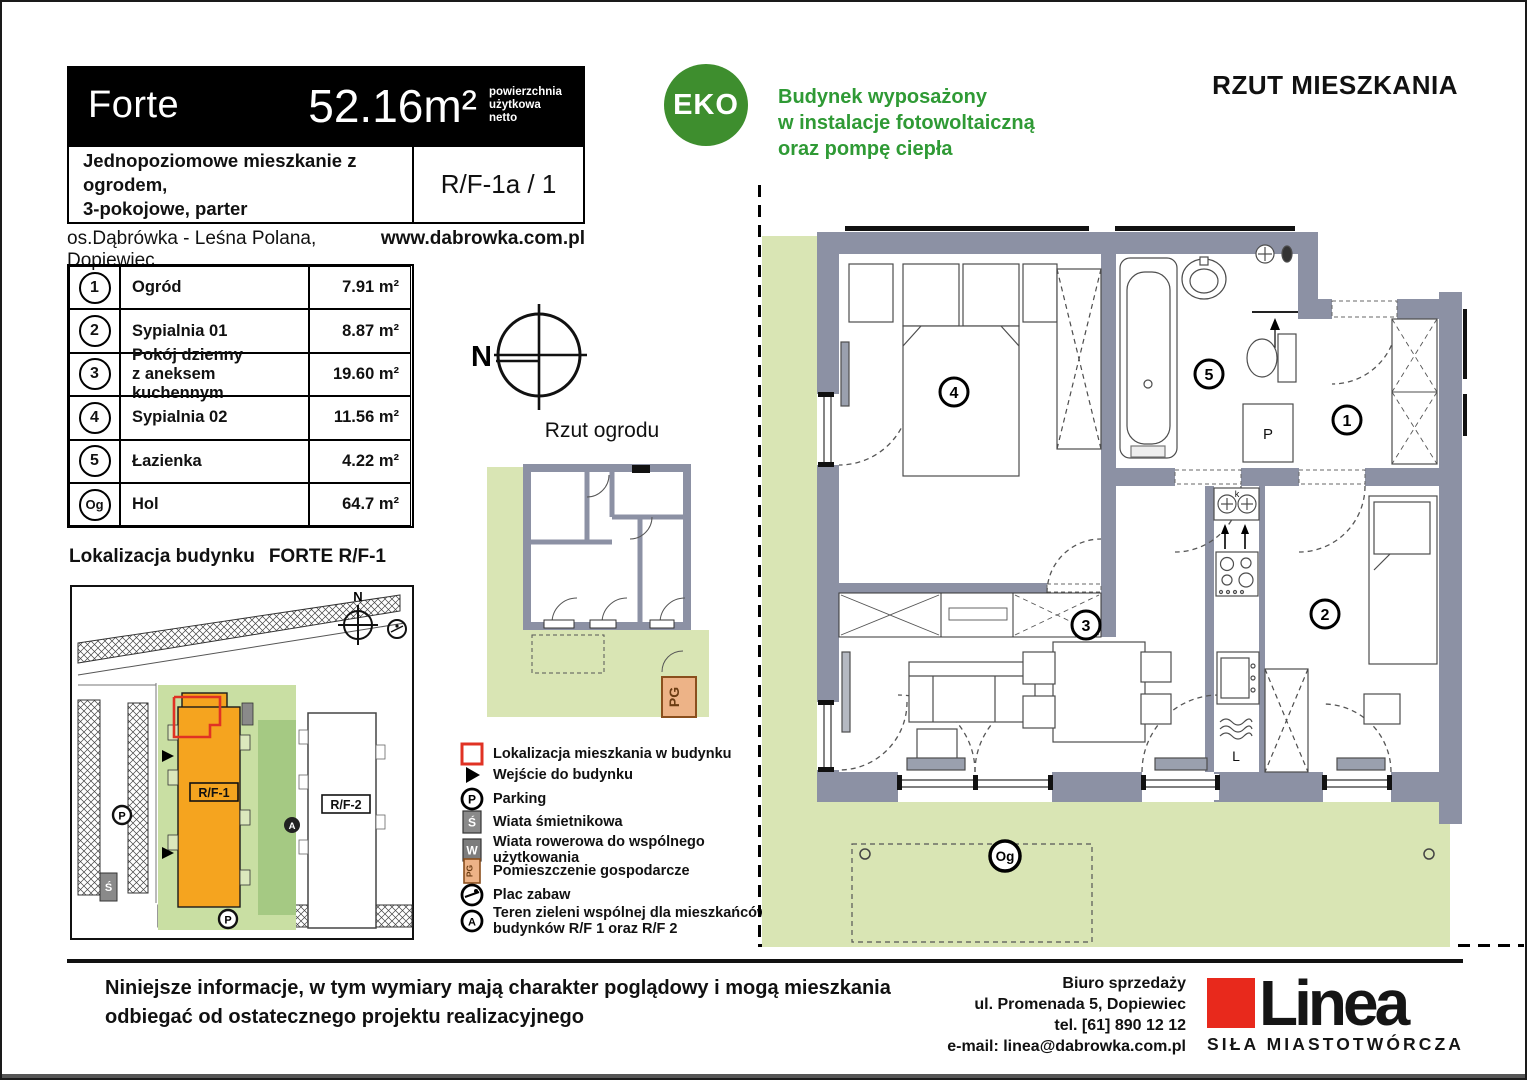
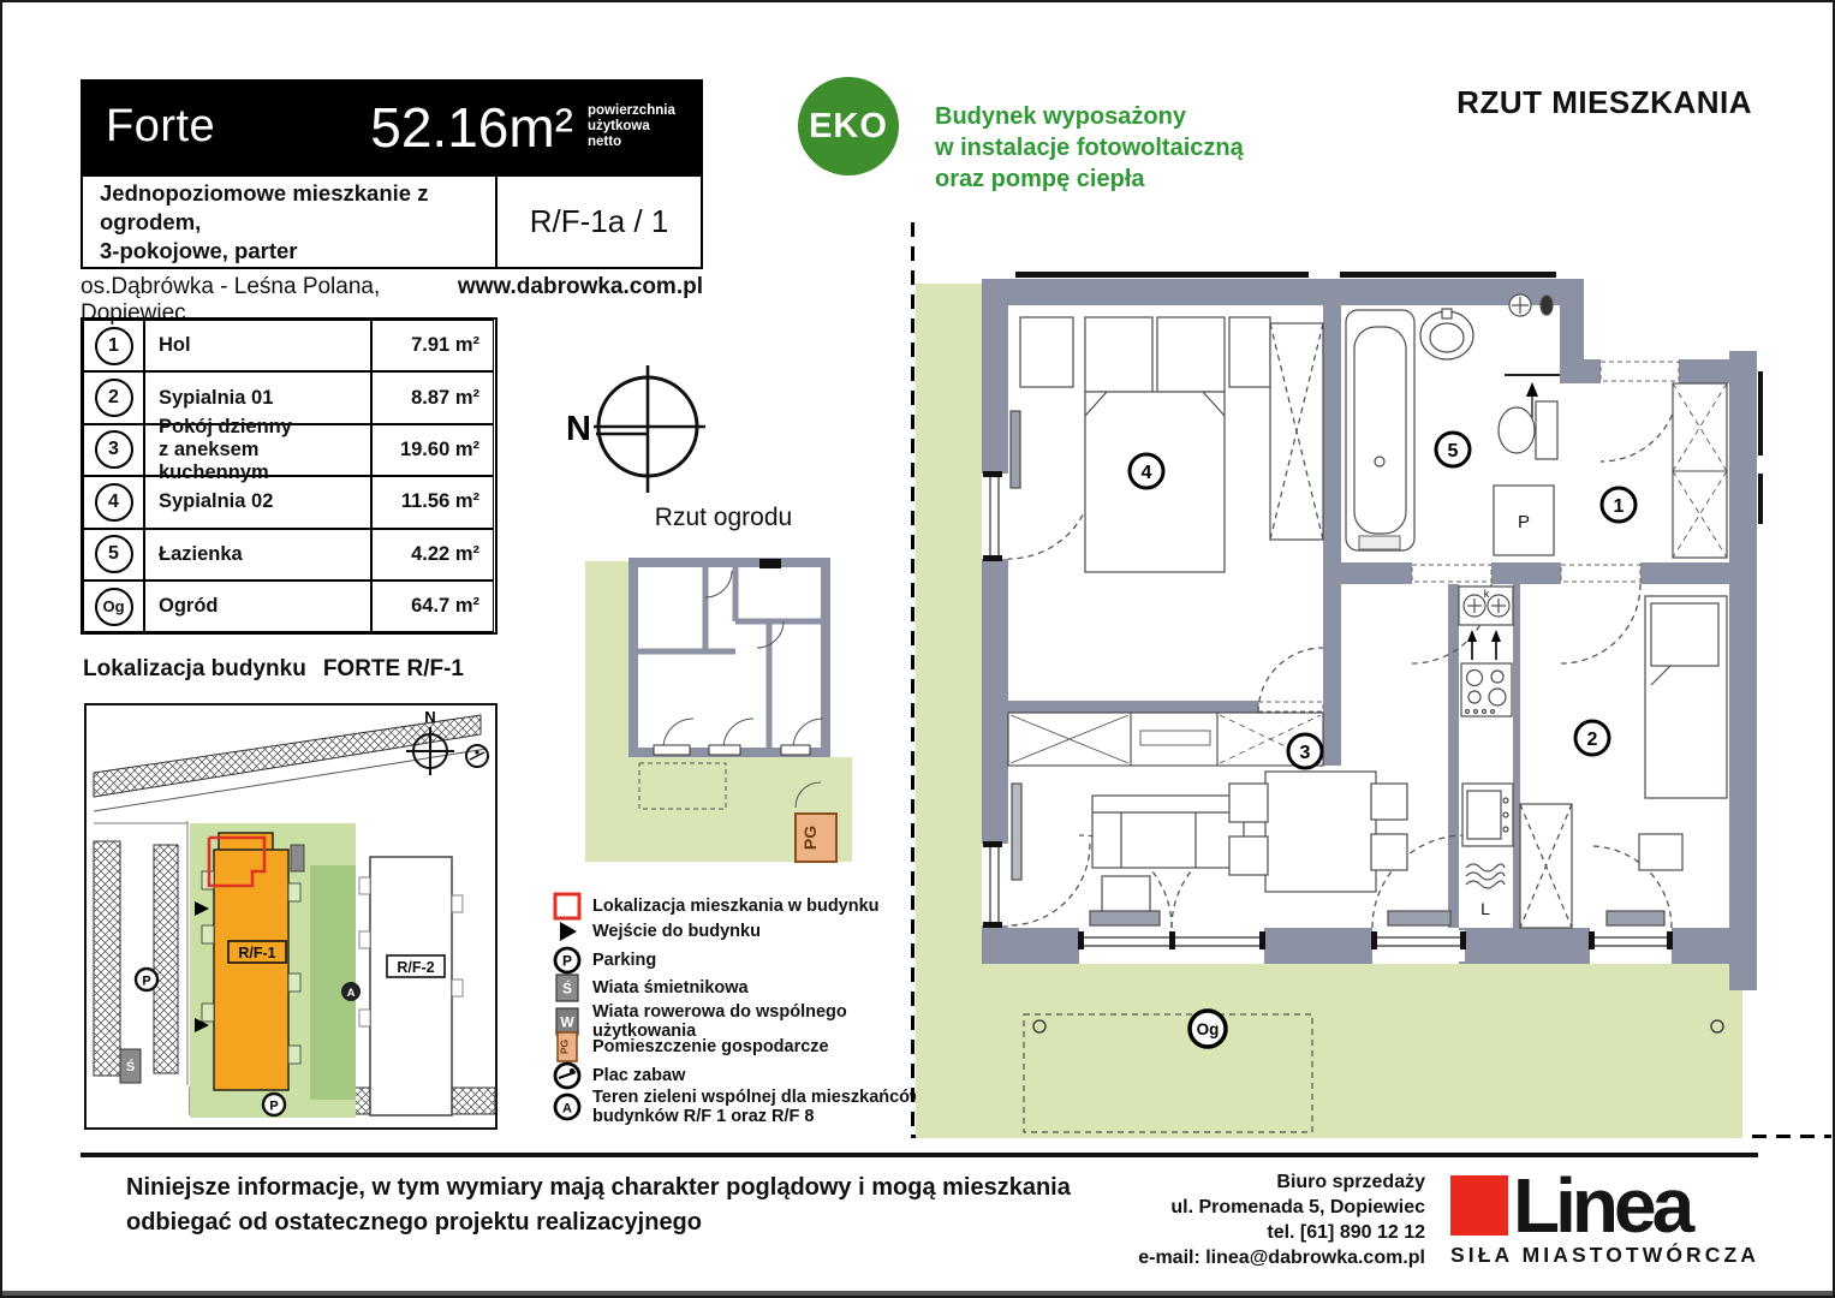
  Forte
  52.16m²
  powierzchnia
  użytkowa
  netto
  Jednopoziomowe mieszkanie z ogrodem,
  3-pokojowe, parter
  R/F-1a / 1
  os.Dąbrówka - Leśna Polana, Dopiewiec
  www.dabrowka.com.pl
  EKO
  Budynek wyposażony
  w instalacje fotowoltaiczną
  oraz pompę ciepła
  RZUT MIESZKANIA
  1
- Ogród
+ Hol
  7.91 m²
  2
  Sypialnia 01
  8.87 m²
  3
  Pokój dzienny
  z aneksem kuchennym
  19.60 m²
  4
  Sypialnia 02
  11.56 m²
  5
  Łazienka
  4.22 m²
  Og
- Hol
+ Ogród
  64.7 m²
  Lokalizacja budynku FORTE R/F-1
  R/F-1
  R/F-2
  N
  P
  P
  Ś
  A
  N
  Rzut ogrodu
  Lokalizacja mieszkania w budynku
  Wejście do budynku
  P
  Parking
  Ś
  Wiata śmietnikowa
  W
  Wiata rowerowa do wspólnego użytkowania
  Pomieszczenie gospodarcze
  Plac zabaw
  A
  Teren zieleni wspólnej dla mieszkańcó
- budynków R/F 1 oraz R/F 2
+ budynków R/F 1 oraz R/F 8
  P
  k
  L
  1
  2
  3
  4
  5
  Og
  Niniejsze informacje, w tym wymiary mają charakter poglądowy i mogą mieszkania
  odbiegać od ostatecznego projektu realizacyjnego
  Biuro sprzedaży
  ul. Promenada 5, Dopiewiec
  tel. [61] 890 12 12
  e-mail: linea@dabrowka.com.pl
  Linea
  SIŁA MIASTOTWÓRCZA
